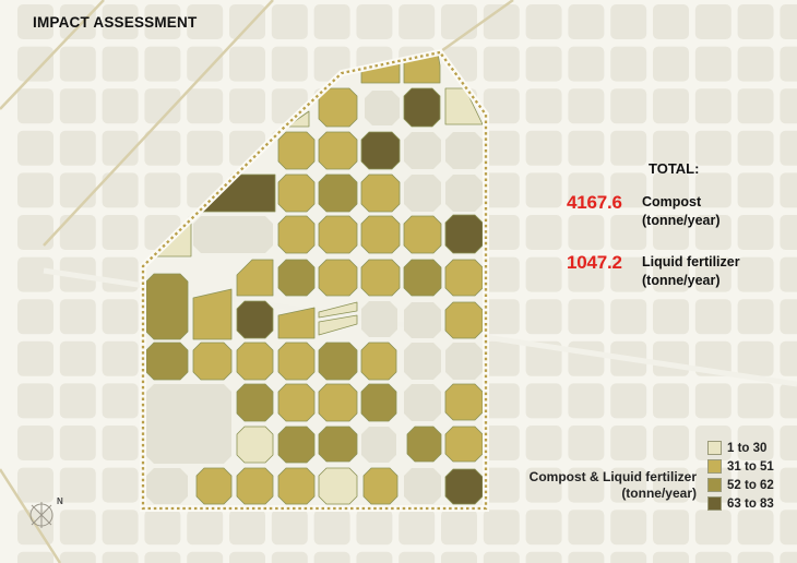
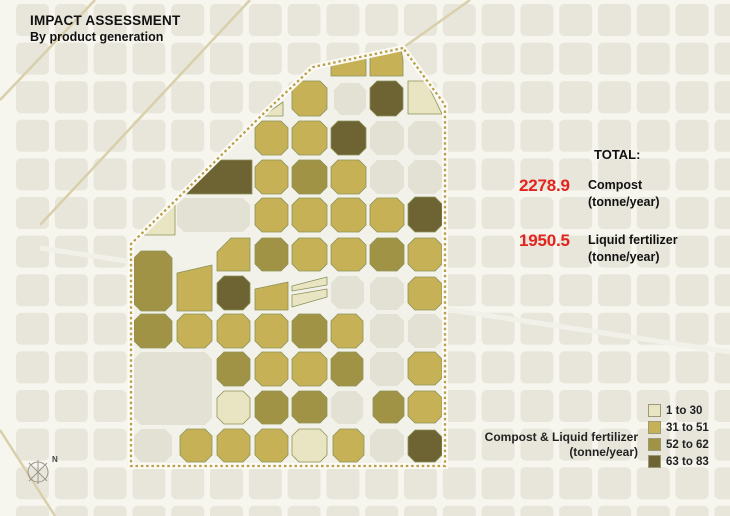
  IMPACT ASSESSMENT
+ By product generation
  TOTAL:
- 4167.6
+ 2278.9
  Compost
  (tonne/year)
- 1047.2
+ 1950.5
  Liquid fertilizer
  (tonne/year)
  Compost & Liquid fertilizer
  (tonne/year)
  1 to 30
  31 to 51
  52 to 62
  63 to 83
  N
